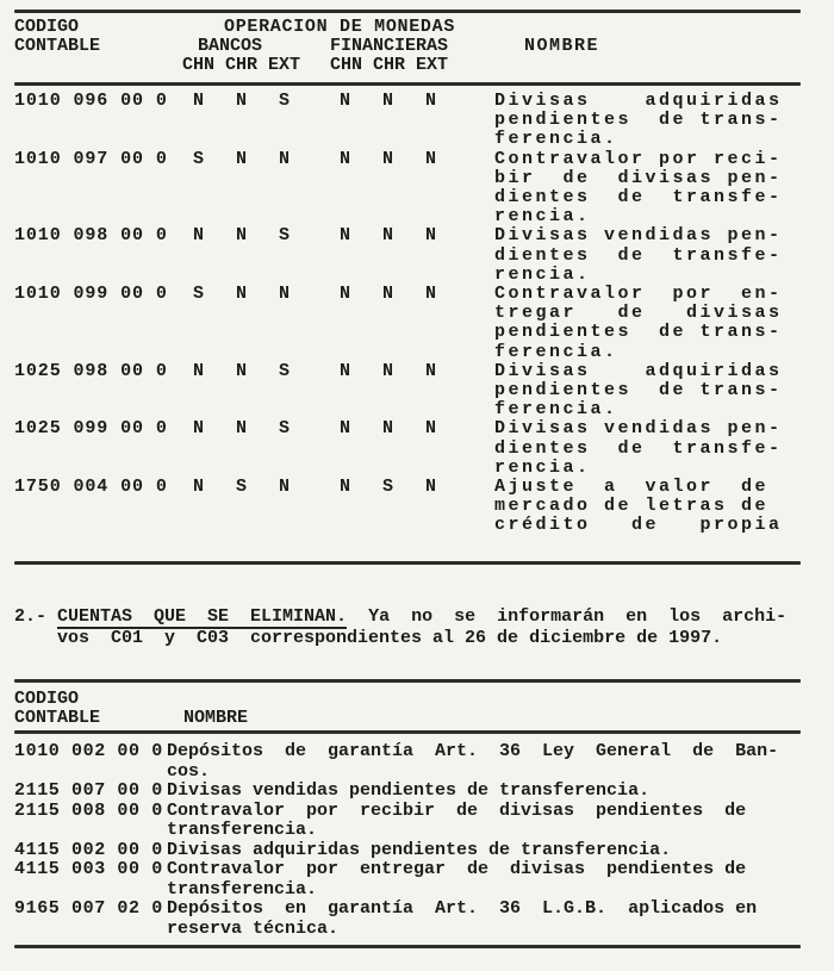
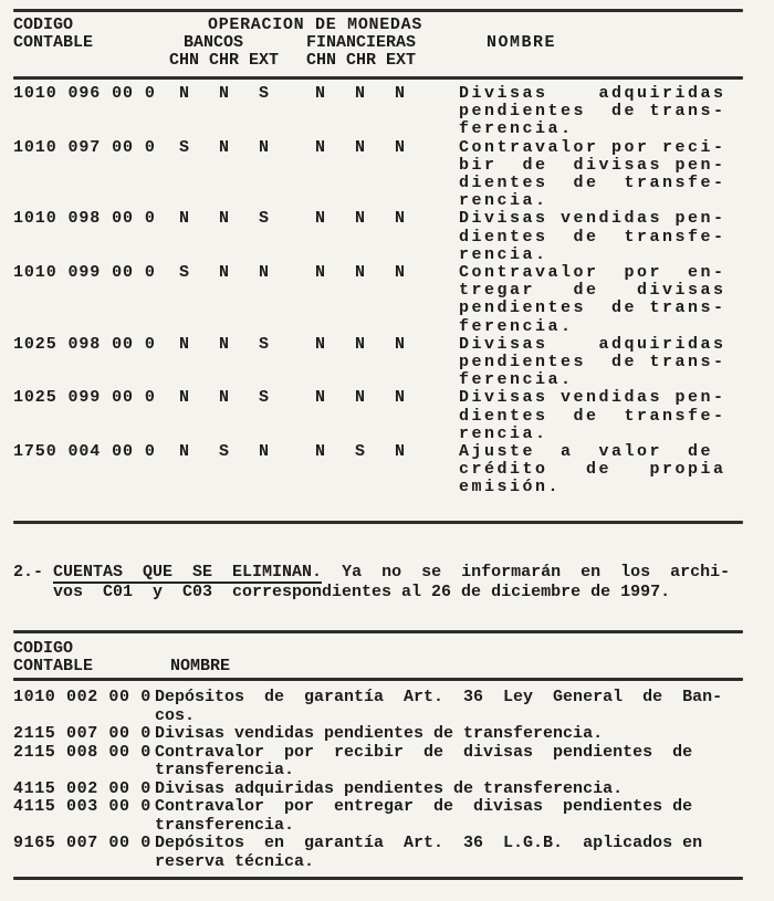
  CODIGO
  OPERACION DE MONEDAS
  CONTABLE
  BANCOS
  FINANCIERAS
  NOMBRE
  CHN CHR EXT
  CHN CHR EXT
  1010 096 00 0
  N N S
  N N N
  Divisas adquiridas
  pendientes de trans-
  ferencia.
  1010 097 00 0
  S N N
  N N N
  Contravalor por reci-
  bir de divisas pen-
  dientes de transfe-
  rencia.
  1010 098 00 0
  N N S
  N N N
  Divisas vendidas pen-
  dientes de transfe-
  rencia.
  1010 099 00 0
  S N N
  N N N
  Contravalor por en-
  tregar de divisas
  pendientes de trans-
  ferencia.
  1025 098 00 0
  N N S
  N N N
  Divisas adquiridas
  pendientes de trans-
  ferencia.
  1025 099 00 0
  N N S
  N N N
  Divisas vendidas pen-
  dientes de transfe-
  rencia.
  1750 004 00 0
  N S N
  N S N
  Ajuste a valor de
- mercado de letras de
  crédito de propia
+ emisión.
  2.- CUENTAS QUE SE ELIMINAN. Ya no se informarán en los archi-
  vos C01 y C03 correspondientes al 26 de diciembre de 1997.
  CODIGO
  CONTABLE
  NOMBRE
  1010 002 00 0
  Depósitos de garantía Art. 36 Ley General de Ban-
  cos.
  2115 007 00 0
  Divisas vendidas pendientes de transferencia.
  2115 008 00 0
  Contravalor por recibir de divisas pendientes de
  transferencia.
  4115 002 00 0
  Divisas adquiridas pendientes de transferencia.
  4115 003 00 0
  Contravalor por entregar de divisas pendientes de
  transferencia.
- 9165 007 02 0
+ 9165 007 00 0
  Depósitos en garantía Art. 36 L.G.B. aplicados en
  reserva técnica.
